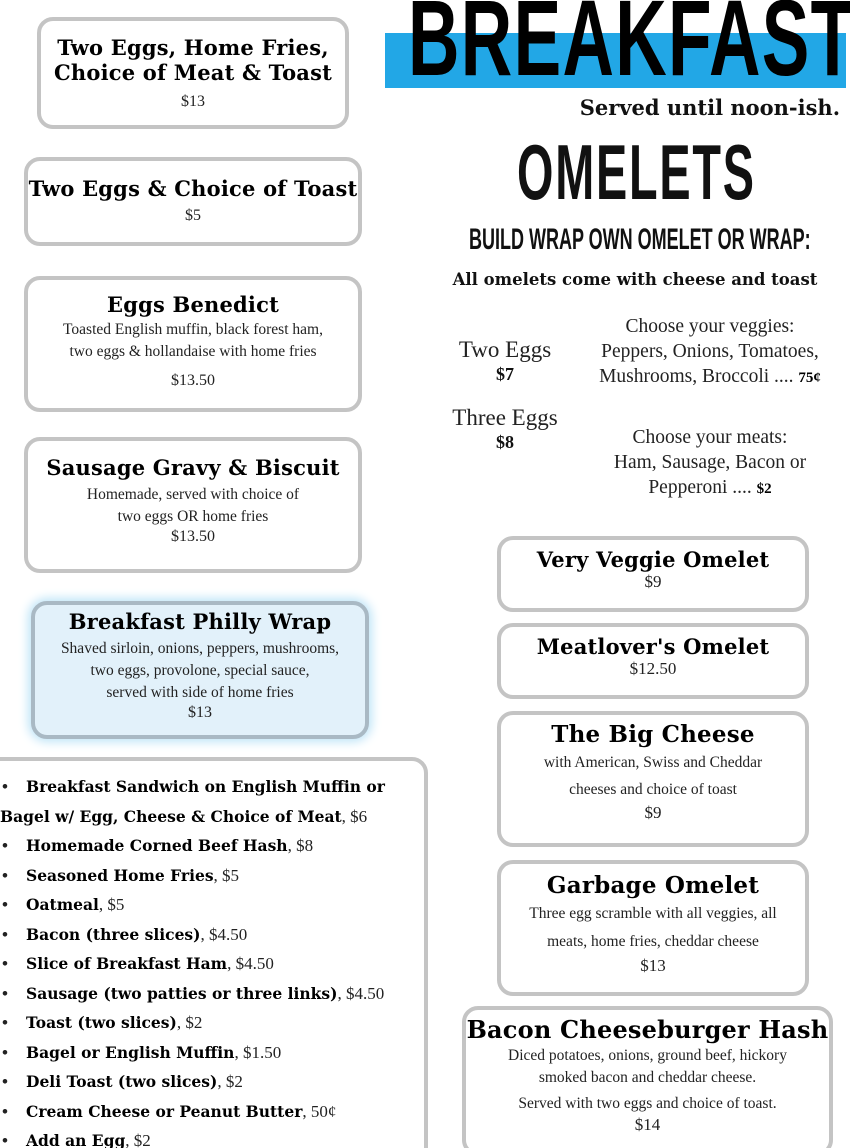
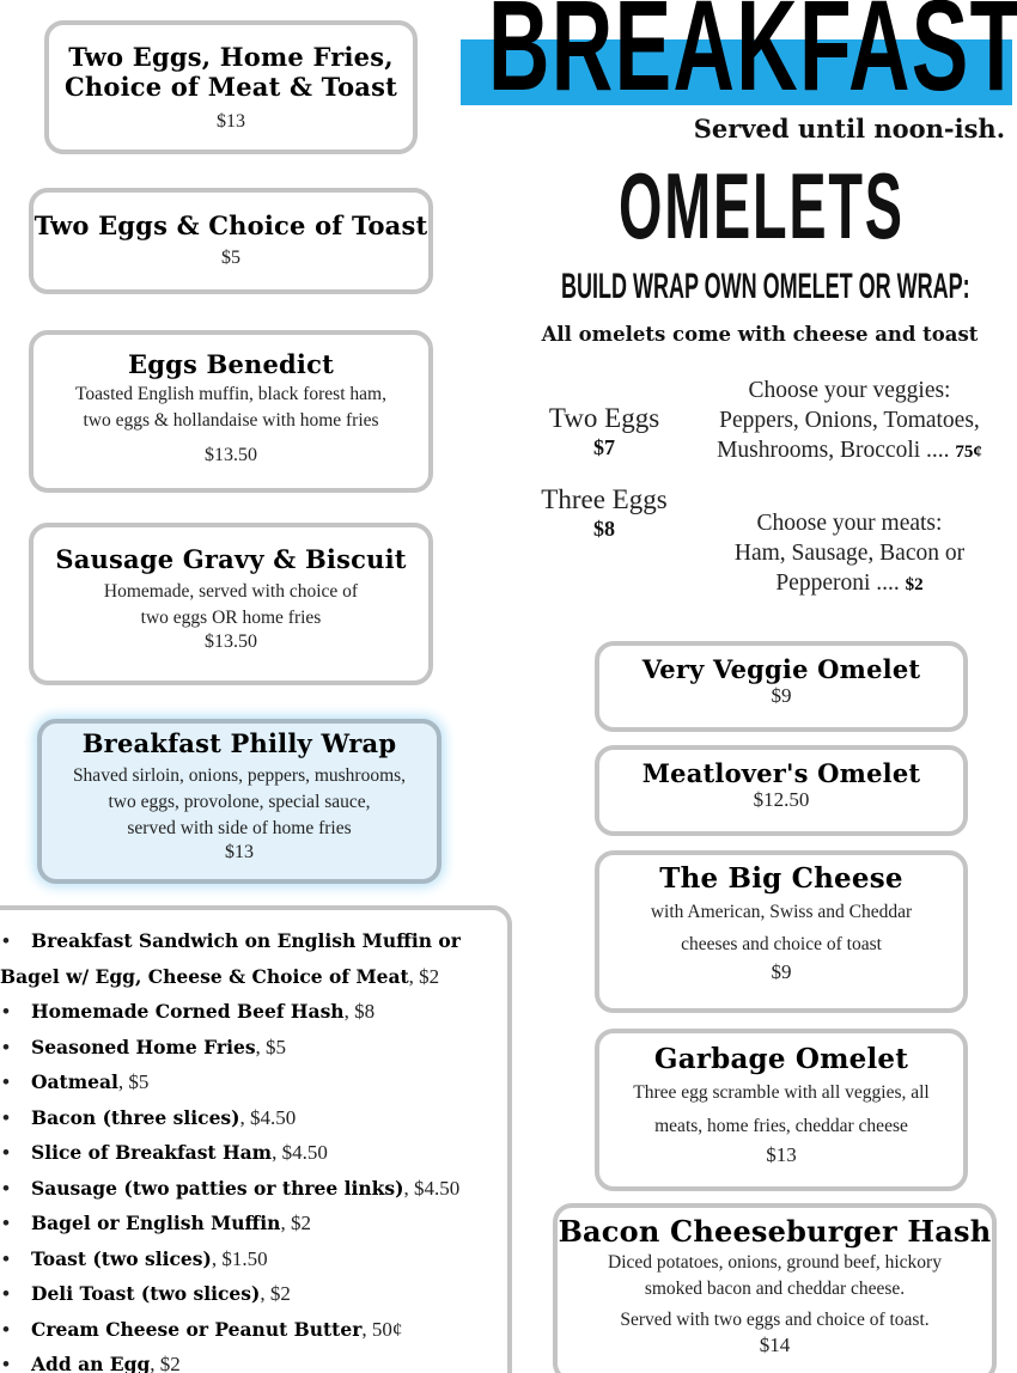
  BREAKFAST
  Served until noon-ish.
  Two Eggs, Home Fries,
  Choice of Meat & Toast
  $13
  Two Eggs & Choice of Toast
  $5
  Eggs Benedict
  Toasted English muffin, black forest ham,
  two eggs & hollandaise with home fries
  $13.50
  Sausage Gravy & Biscuit
  Homemade, served with choice of
  two eggs OR home fries
  $13.50
  Breakfast Philly Wrap
  Shaved sirloin, onions, peppers, mushrooms,
  two eggs, provolone, special sauce,
  served with side of home fries
  $13
  •
  Breakfast Sandwich on English Muffin or
- Bagel w/ Egg, Cheese & Choice of Meat, $6
+ Bagel w/ Egg, Cheese & Choice of Meat, $2
  •
  Homemade Corned Beef Hash, $8
  •
  Seasoned Home Fries, $5
  •
  Oatmeal, $5
  •
  Bacon (three slices), $4.50
  •
  Slice of Breakfast Ham, $4.50
  •
  Sausage (two patties or three links), $4.50
  •
- Toast (two slices), $2
+ Bagel or English Muffin, $2
  •
- Bagel or English Muffin, $1.50
+ Toast (two slices), $1.50
  •
  Deli Toast (two slices), $2
  •
  Cream Cheese or Peanut Butter, 50¢
  •
  Add an Egg, $2
  OMELETS
  BUILD WRAP OWN OMELET OR WRAP:
  All omelets come with cheese and toast
  Two Eggs
  $7
  Three Eggs
  $8
  Choose your veggies:
  Peppers, Onions, Tomatoes,
  Mushrooms, Broccoli .... 75¢
  Choose your meats:
  Ham, Sausage, Bacon or
  Pepperoni .... $2
  Very Veggie Omelet
  $9
  Meatlover's Omelet
  $12.50
  The Big Cheese
  with American, Swiss and Cheddar
  cheeses and choice of toast
  $9
  Garbage Omelet
  Three egg scramble with all veggies, all
  meats, home fries, cheddar cheese
  $13
  Bacon Cheeseburger Hash
  Diced potatoes, onions, ground beef, hickory
  smoked bacon and cheddar cheese.
  Served with two eggs and choice of toast.
  $14
